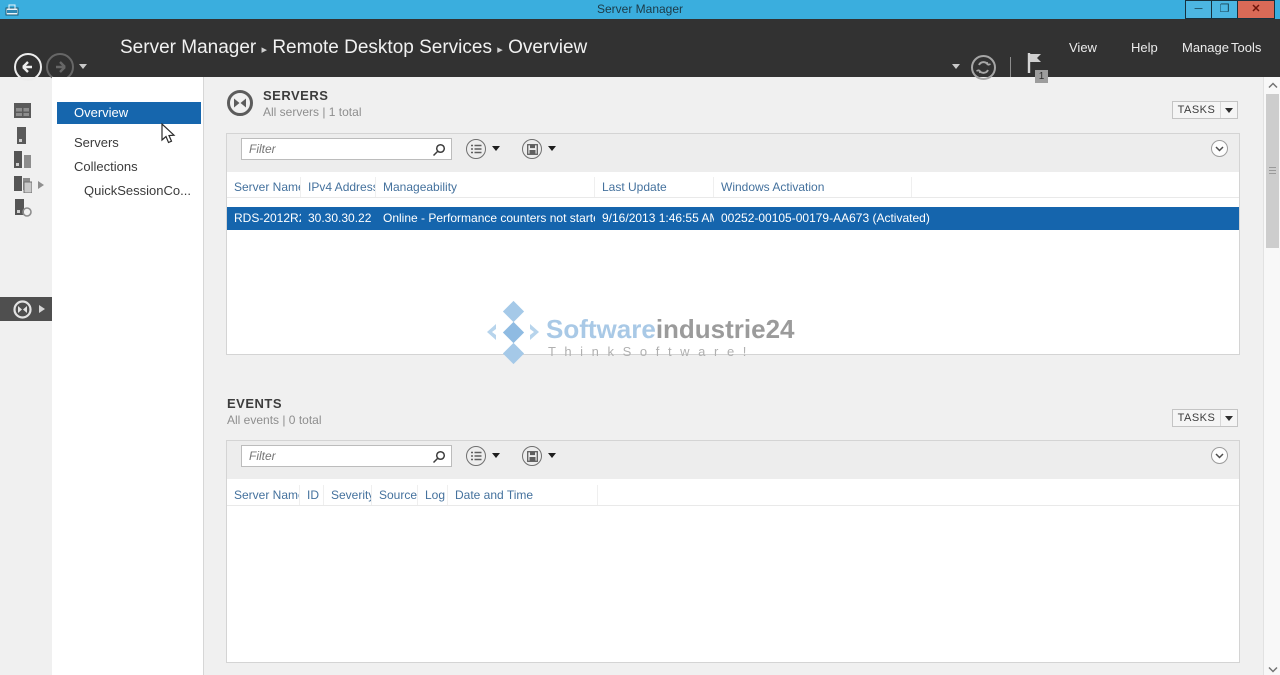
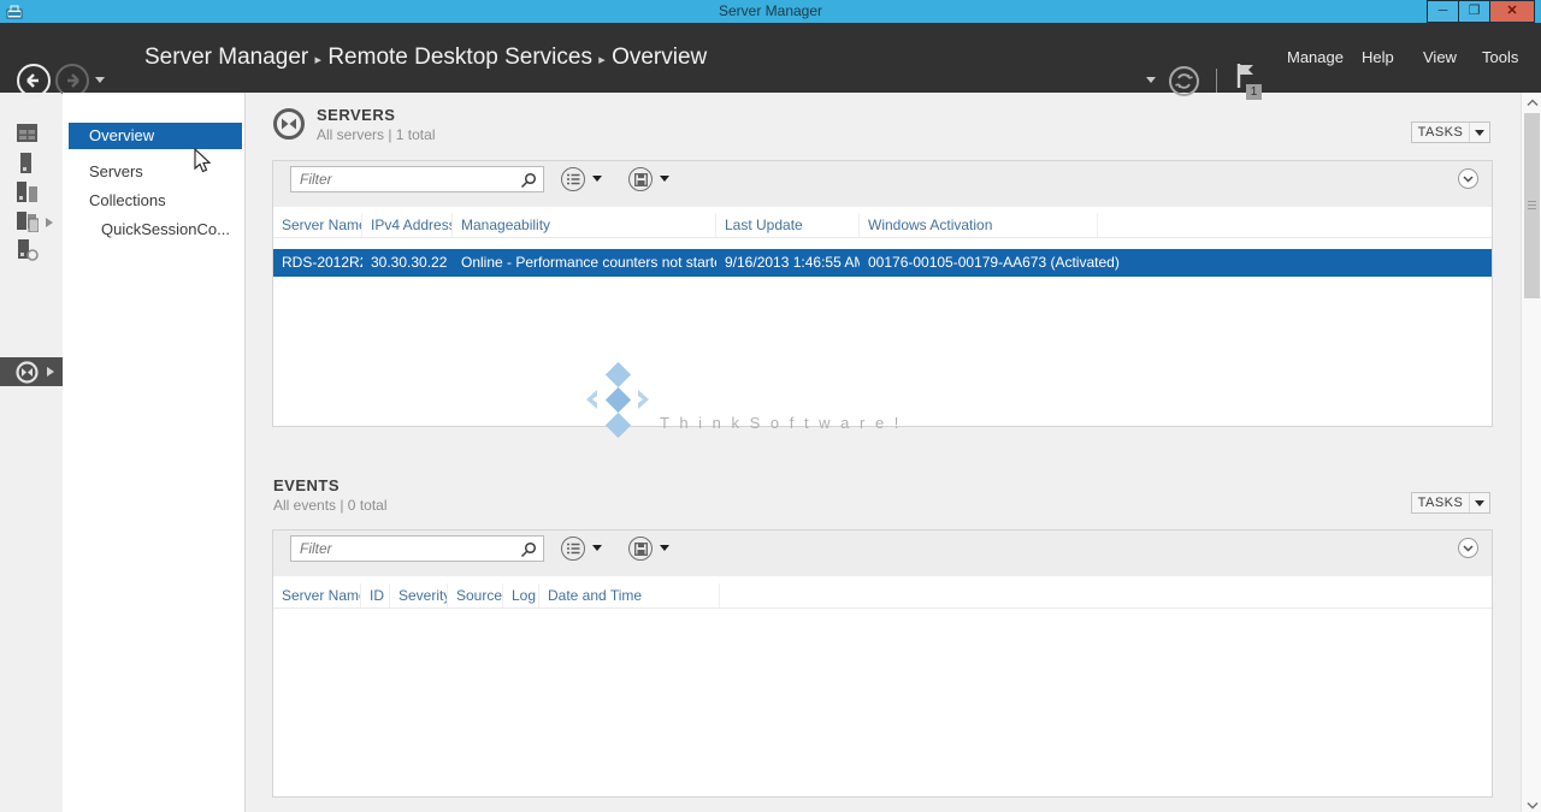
  Server Manager
  ─
  ❐
  ✕
  Server Manager ▸ Remote Desktop Services ▸ Overview
  1
- View
+ Manage
  Help
- Manage
+ View
  Tools
  Overview
  Servers
  Collections
  QuickSessionCo...
  SERVERS
  All servers | 1 total
  TASKS
  Filter
  Server Nam
  IPv4 Addres
  Manageability
  Last Update
  Windows Activation
  RDS-2012R
  30.30.30.22
  Online - Performance counters not start
  9/16/2013 1:46:55 A
- 00252-00105-00179-AA673 (Activated)
+ 00176-00105-00179-AA673 (Activated)
- Softwareindustrie24
  T h i n k S o f t w a r e !
  EVENTS
  All events | 0 total
  TASKS
  Filter
  Server Nam
  ID
  Severit
  Source
  Log
  Date and Time
